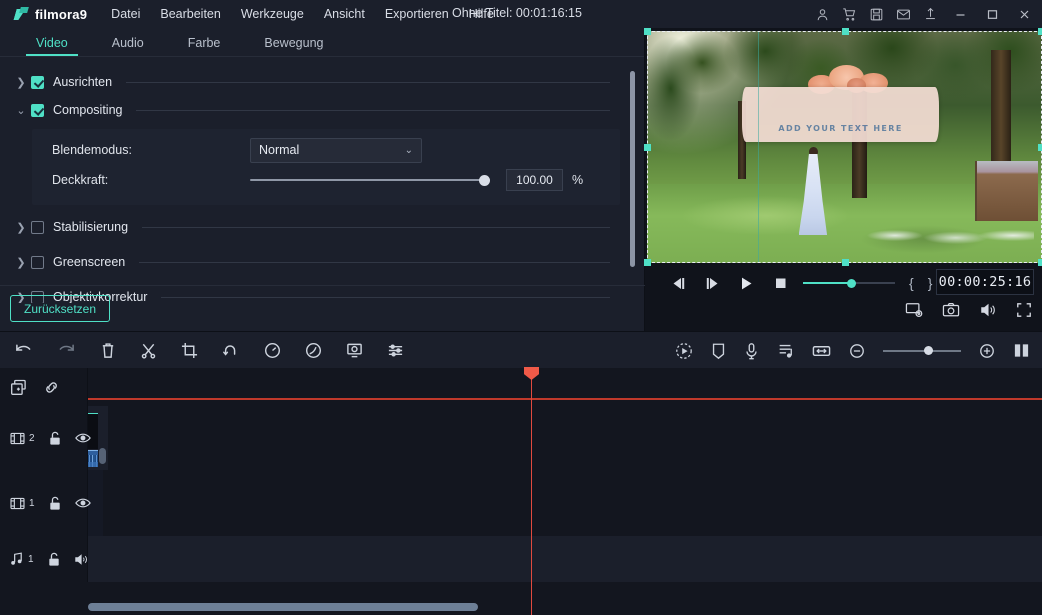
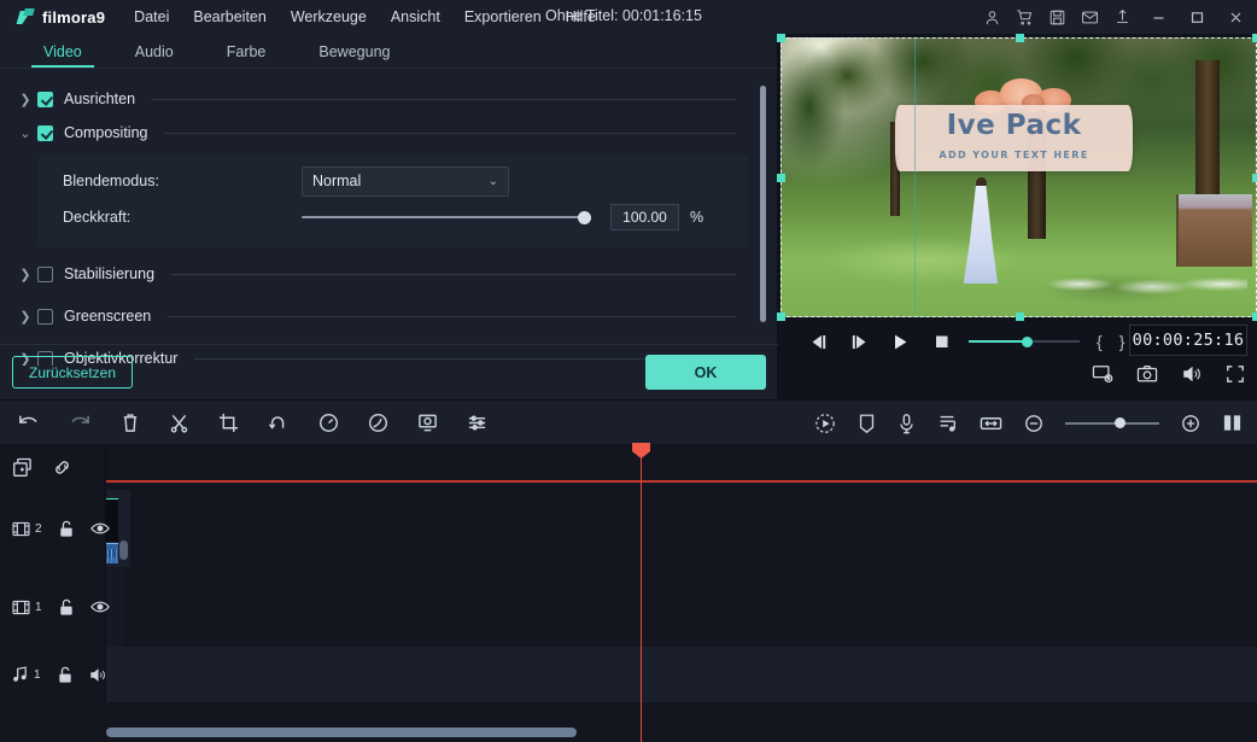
  filmora9
  Datei
  Bearbeiten
  Werkzeuge
  Ansicht
  Exportieren
  Hilfe
  Ohne Titel: 00:01:16:15
  Video
  Audio
  Farbe
  Bewegung
  ❯
  Ausrichten
  ⌄
  Compositing
  Blendemodus:
  Normal
  ⌄
  Deckkraft:
  100.00
  %
  ❯
  Stabilisierung
  ❯
  Greenscreen
  ❯
  Objektivkorrektur
  Zurücksetzen
+ OK
+ Ive Pack
  ADD YOUR TEXT HERE
  {
  }
  00:00:25:16
  2
  1
  1
